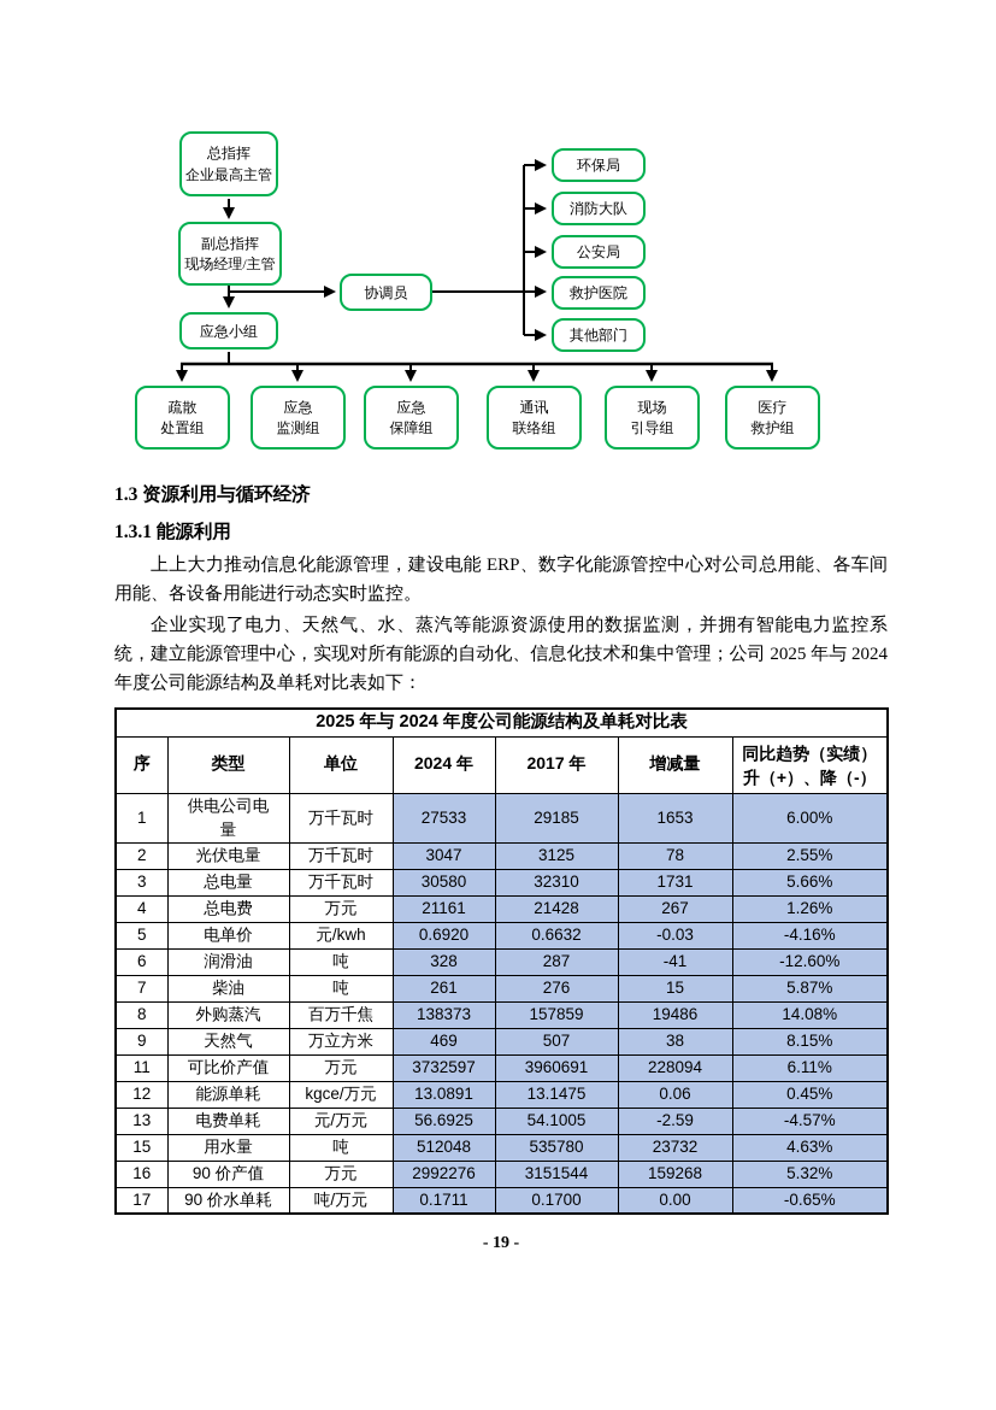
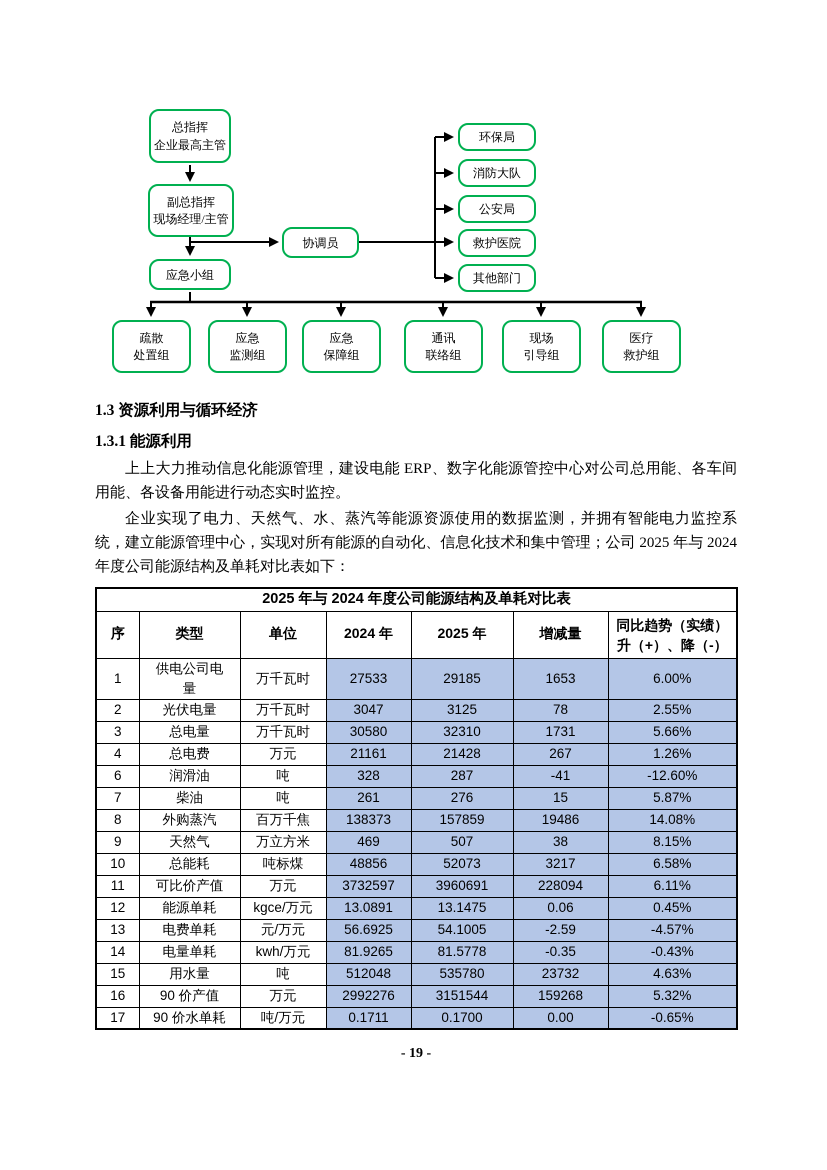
  总指挥
  企业最高主管
  副总指挥
  现场经理/主管
  应急小组
  协调员
  环保局
  消防大队
  公安局
  救护医院
  其他部门
  疏散
  处置组
  应急
  监测组
  应急
  保障组
  通讯
  联络组
  现场
  引导组
  医疗
  救护组
  1.3 资源利用与循环经济
  1.3.1 能源利用
  上上大力推动信息化能源管理，建设电能 ERP、数字化能源管控中心对公司总用能、各车间用能、各设备用能进行动态实时监控。
  企业实现了电力、天然气、水、蒸汽等能源资源使用的数据监测，并拥有智能电力监控系统，建立能源管理中心，实现对所有能源的自动化、信息化技术和集中管理；公司 2025 年与 2024 年度公司能源结构及单耗对比表如下：
  2025 年与 2024 年度公司能源结构及单耗对比表
- 序	类型	单位	2024 年	2017 年	增减量	同比趋势（实绩） 升（+）、降（-）
+ 序	类型	单位	2024 年	2025 年	增减量	同比趋势（实绩） 升（+）、降（-）
  1	供电公司电 量	万千瓦时	27533	29185	1653	6.00%
  2	光伏电量	万千瓦时	3047	3125	78	2.55%
  3	总电量	万千瓦时	30580	32310	1731	5.66%
  4	总电费	万元	21161	21428	267	1.26%
- 5	电单价	元/kwh	0.6920	0.6632	-0.03	-4.16%
  6	润滑油	吨	328	287	-41	-12.60%
  7	柴油	吨	261	276	15	5.87%
  8	外购蒸汽	百万千焦	138373	157859	19486	14.08%
  9	天然气	万立方米	469	507	38	8.15%
+ 10	总能耗	吨标煤	48856	52073	3217	6.58%
  11	可比价产值	万元	3732597	3960691	228094	6.11%
  12	能源单耗	kgce/万元	13.0891	13.1475	0.06	0.45%
  13	电费单耗	元/万元	56.6925	54.1005	-2.59	-4.57%
+ 14	电量单耗	kwh/万元	81.9265	81.5778	-0.35	-0.43%
  15	用水量	吨	512048	535780	23732	4.63%
  16	90 价产值	万元	2992276	3151544	159268	5.32%
  17	90 价水单耗	吨/万元	0.1711	0.1700	0.00	-0.65%
  - 19 -
